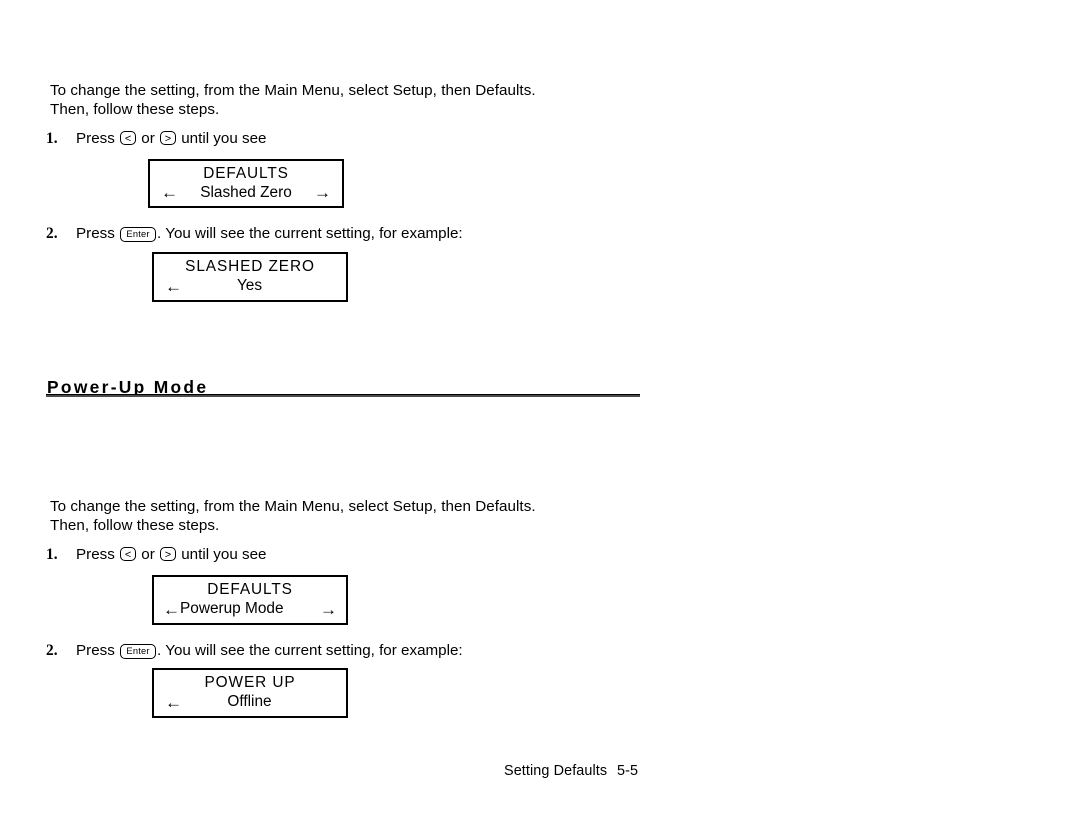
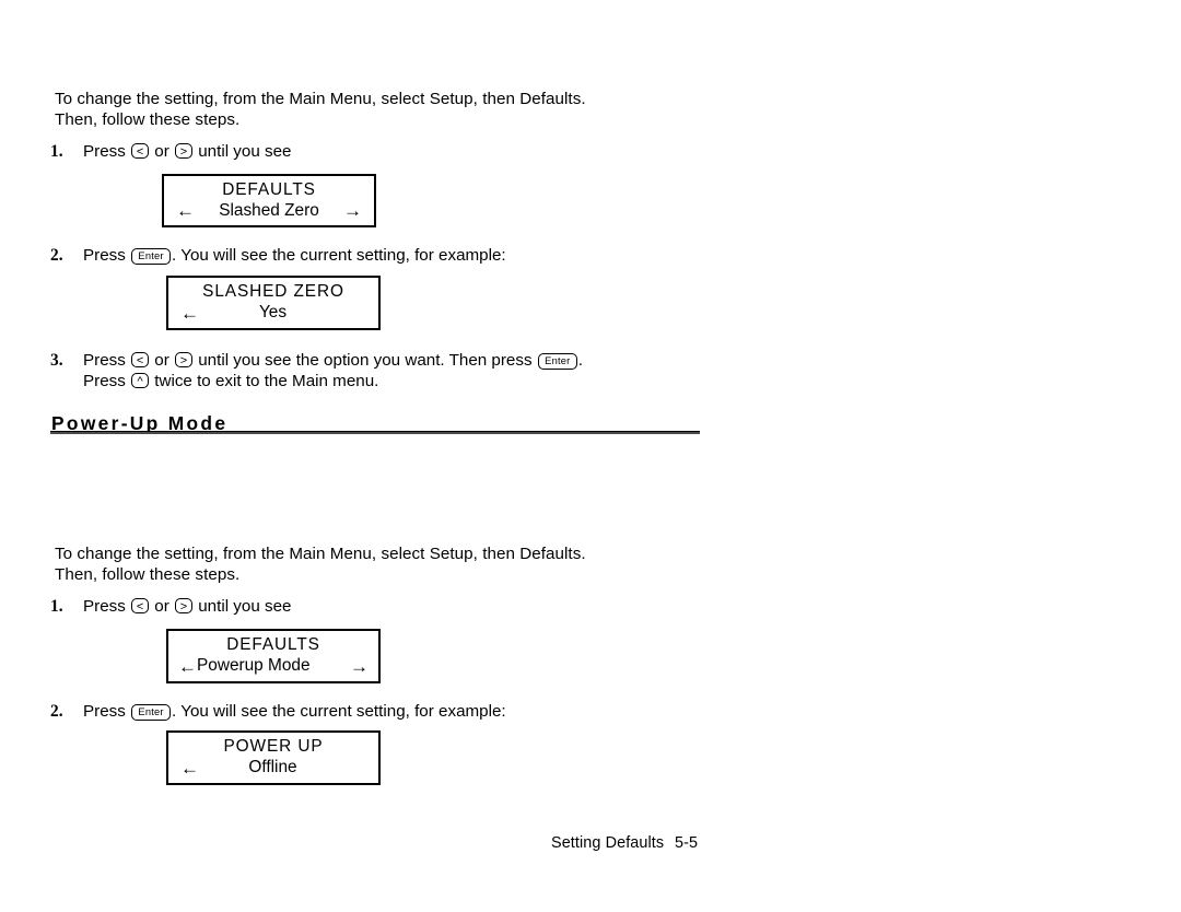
  To change the setting, from the Main Menu, select Setup, then Defaults.
  Then, follow these steps.
  1.
  Press < or > until you see
  DEFAULTS
  ←
  Slashed Zero
  →
  2.
  Press Enter . You will see the current setting, for example:
  SLASHED ZERO
  ←
  Yes
+ 3.
+ Press < or > until you see the option you want. Then press Enter .
+ Press ^ twice to exit to the Main menu.
  Power-Up Mode
  To change the setting, from the Main Menu, select Setup, then Defaults.
  Then, follow these steps.
  1.
  Press < or > until you see
  DEFAULTS
  ←
  Powerup Mode
  →
  2.
  Press Enter . You will see the current setting, for example:
  POWER UP
  ←
  Offline
  Setting Defaults
  5-5
